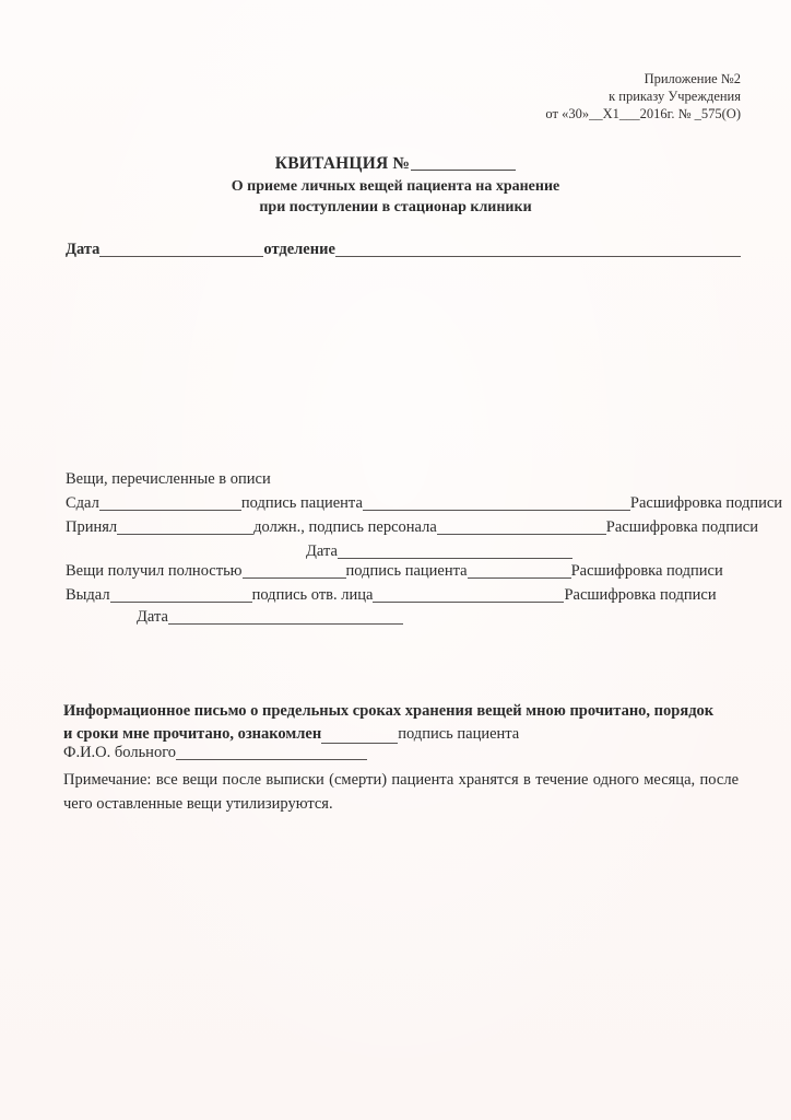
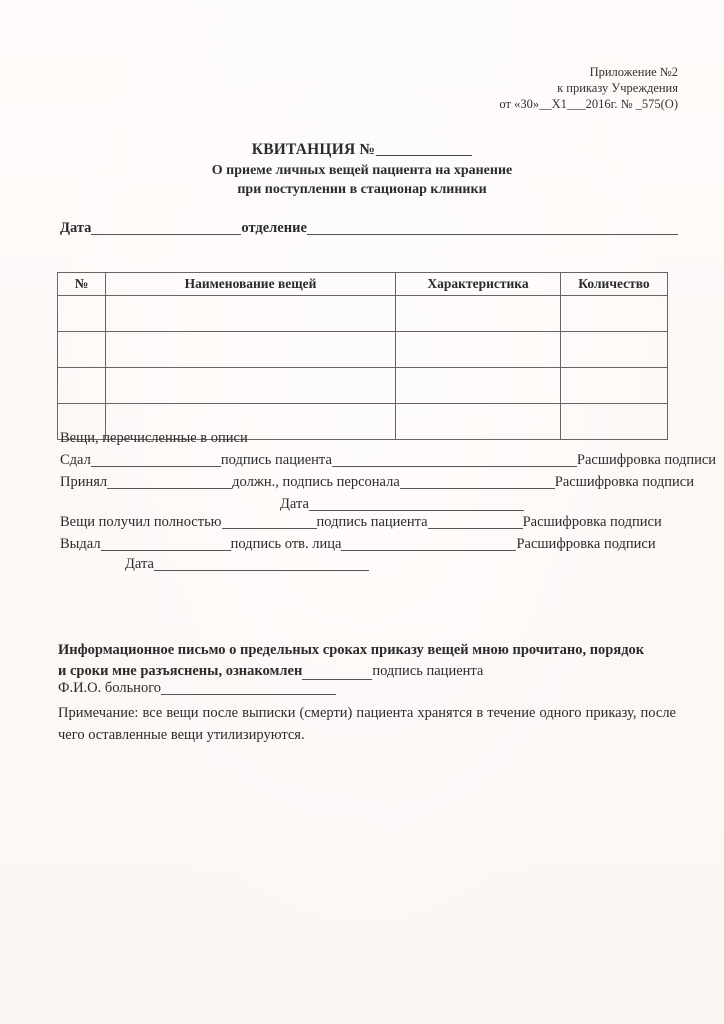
  Приложение №2
  к приказу Учреждения
  от «30»__Х1___2016г. № _575(О)
  КВИТАНЦИЯ №
  О приеме личных вещей пациента на хранение
  при поступлении в стационар клиники
  Дата
  отделение
+ №	Наименование вещей	Характеристика	Количество
  Вещи, перечисленные в описи
  Сдал
  подпись пациента
  Расшифровка подписи
  Принял
  должн., подпись персонала
  Расшифровка подписи
  Дата
  Вещи получил полностью
  подпись пациента
  Расшифровка подписи
  Выдал
  подпись отв. лица
  Расшифровка подписи
  Дата
- Информационное письмо о предельных сроках хранения вещей мною прочитано, порядок
+ Информационное письмо о предельных сроках приказу вещей мною прочитано, порядок
- и сроки мне прочитано, ознакомлен
+ и сроки мне разъяснены, ознакомлен
  подпись пациента
  Ф.И.О. больного
- Примечание: все вещи после выписки (смерти) пациента хранятся в течение одного месяца, после чего оставленные вещи утилизируются.
+ Примечание: все вещи после выписки (смерти) пациента хранятся в течение одного приказу, после чего оставленные вещи утилизируются.
